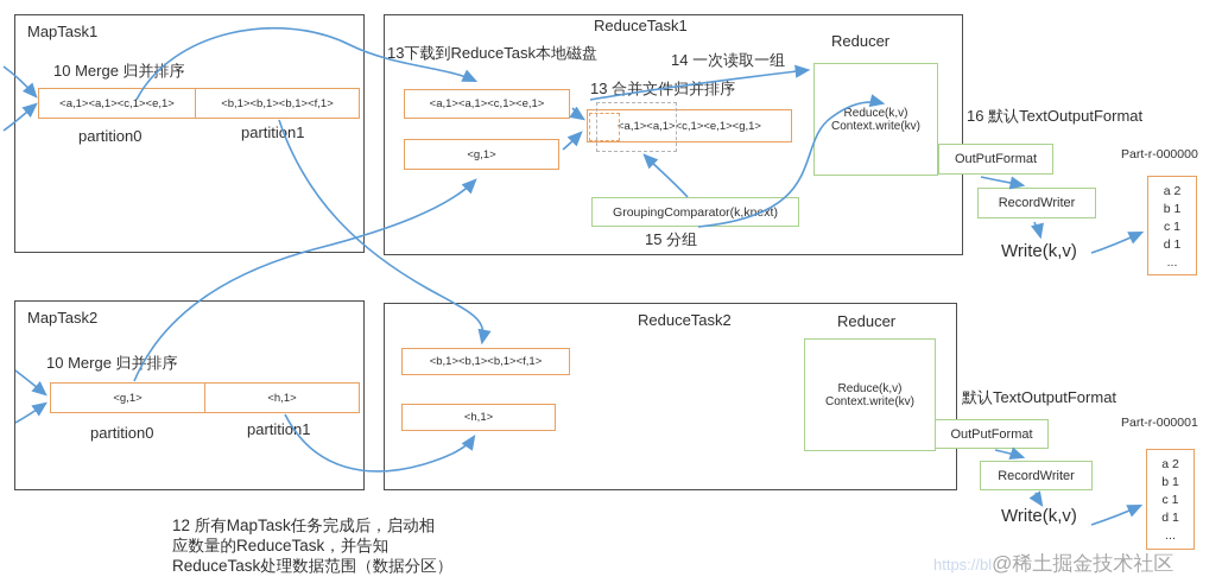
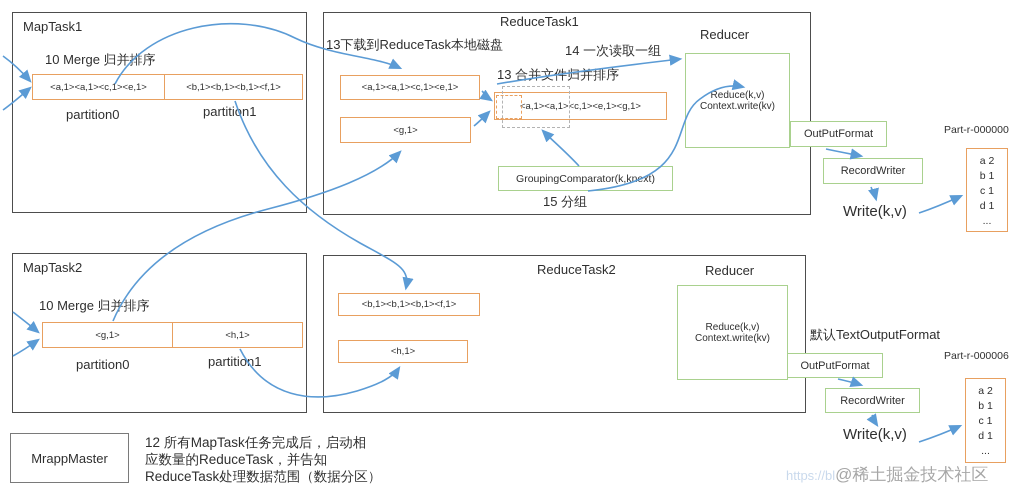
  MapTask1
  10 Merge 归并排序
  <a,1><a,1><c,1><e,1>
  <b,1><b,1><b,1><f,1>
  partition0
  partitin1
  ReduceTask1
  13下载到ReduceTask本地磁盘
  14 一次读取一组
  <a,1><a,1><c,1><e,1>
  13 合并文归并排序
  <a,1><a,1><c,1><e,1><g,1>
  <g,1>
  GroupingComparator(k,knxt)
  15 分组
  Reducer
  Reduce(k,v)
  Context.write(kv)
- 16 默认TextOutputFormat
  OutPutFormat
  Part-r-000000
  RecordWriter
  Write(k,v)
  a 2
  b 1
  c 1
  d 1
  ...
  MapTask2
  10 Merge 归并排序
  <g,1>
  <h,1>
  partition0
  partition1
  ReduceTask2
  <b,1><b,1><b,1><f,1>
  <h,1>
  Reducer
  Reduce(k,v)
  Context.write(kv)
  默认TextOutputFormat
  OutPutFormat
- Part-r-000001
+ Part-r-000006
  RecordWriter
  Write(k,v)
  a 2
  b 1
  c 1
  d 1
  ...
+ MrappMaster
  12 所有MapTask任务完成后，启动相
  应数量的ReduceTask，并告知
  ReduceTask处理数据范围（数据分区）
  https://bl@稀土掘金技术社区
